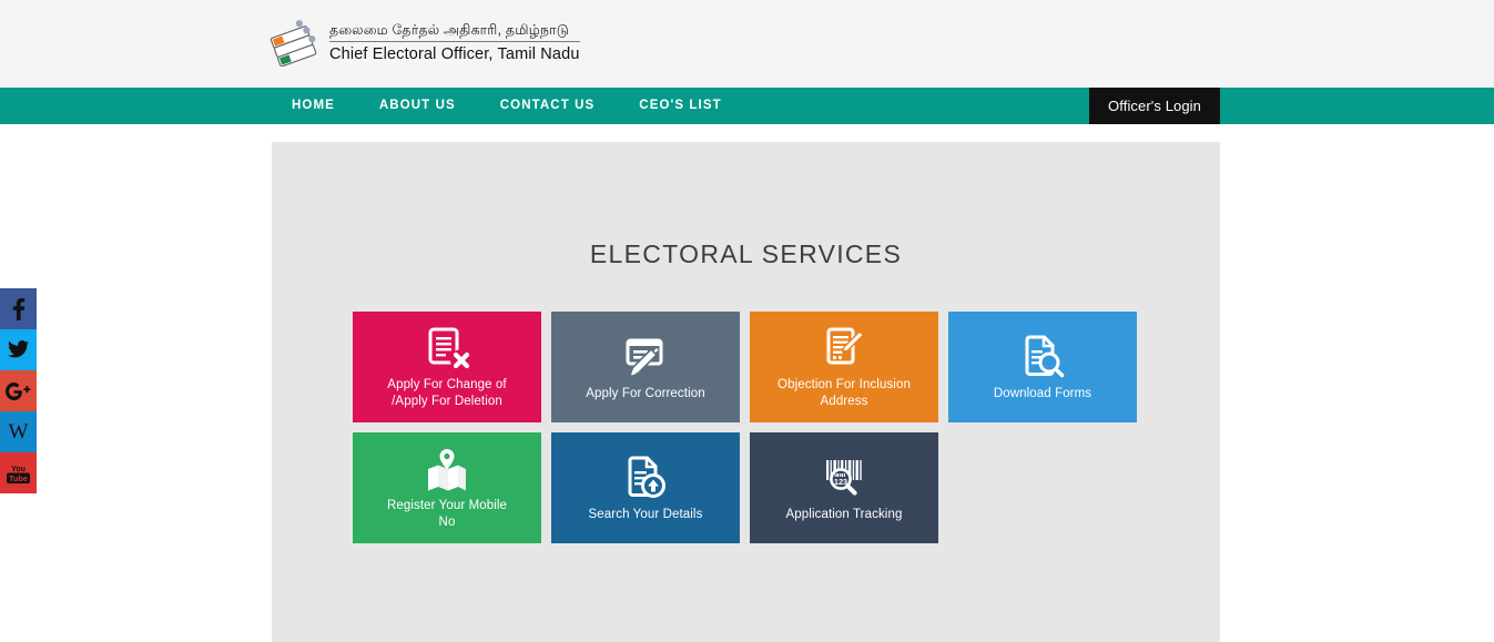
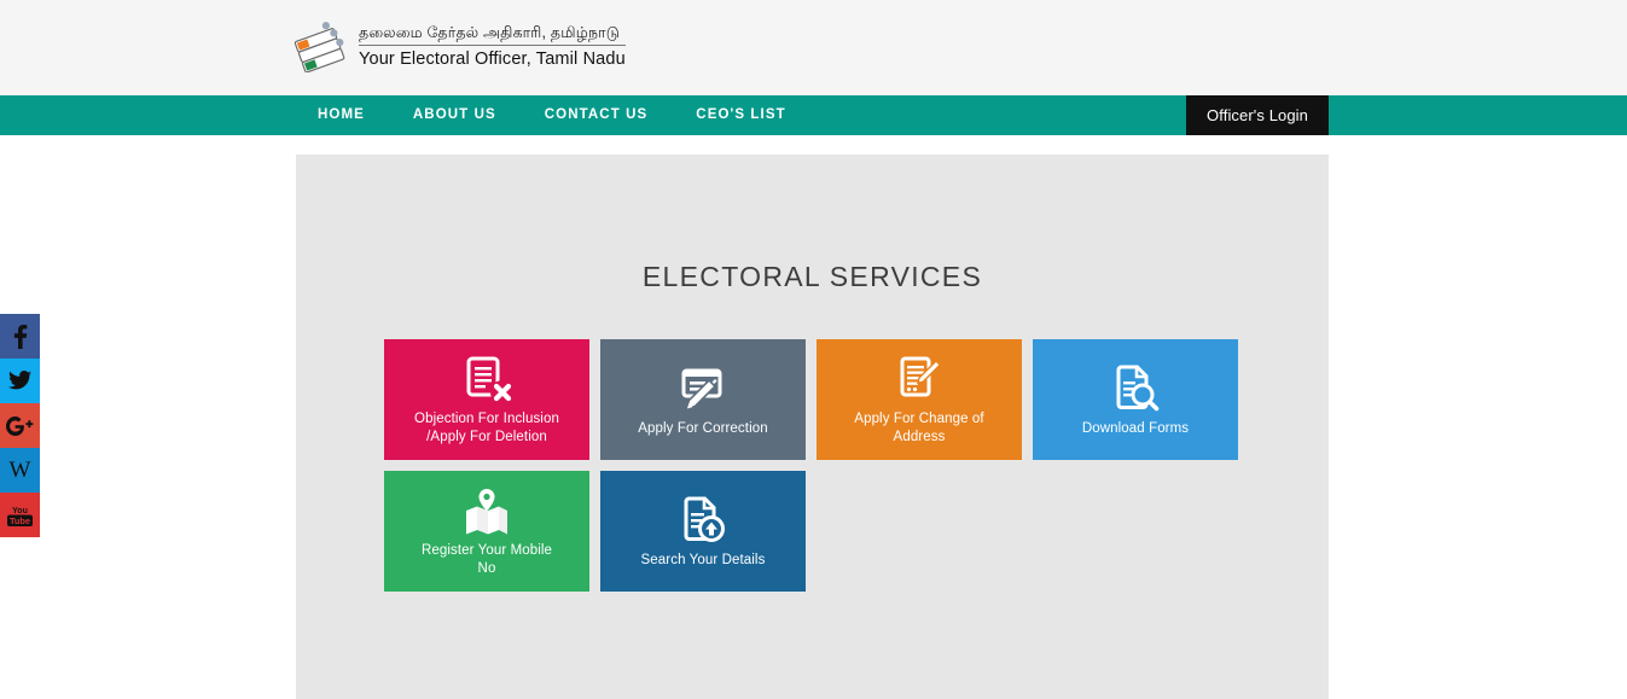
  தலைமை தேர்தல் அதிகாரி, தமிழ்நாடு
- Chief Electoral Officer, Tamil Nadu
+ Your Electoral Officer, Tamil Nadu
  HOME
  ABOUT US
  CONTACT US
  CEO'S LIST
  Officer's Login
  W
  Tube
  ELECTORAL SERVICES
- Apply For Change of
+ Objection For Inclusion
  /Apply For Deletion
  Apply For Correction
- Objection For Inclusion
+ Apply For Change of
  Address
  Download Forms
  Register Your Mobile
  No
  Search Your Details
- 123
- Application Tracking
